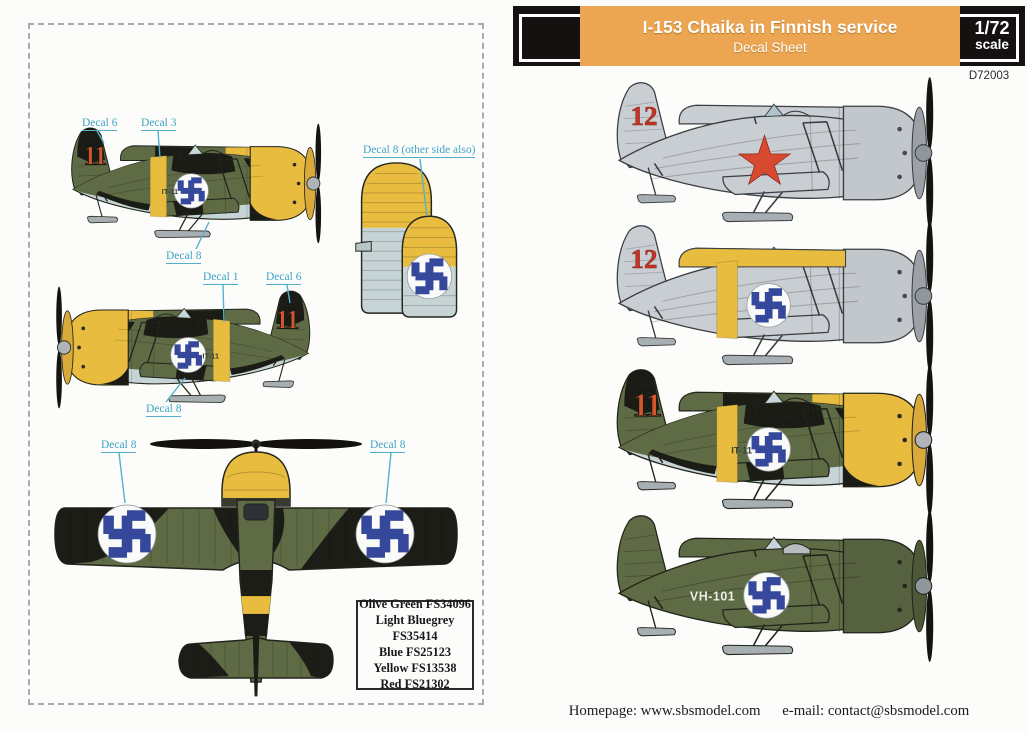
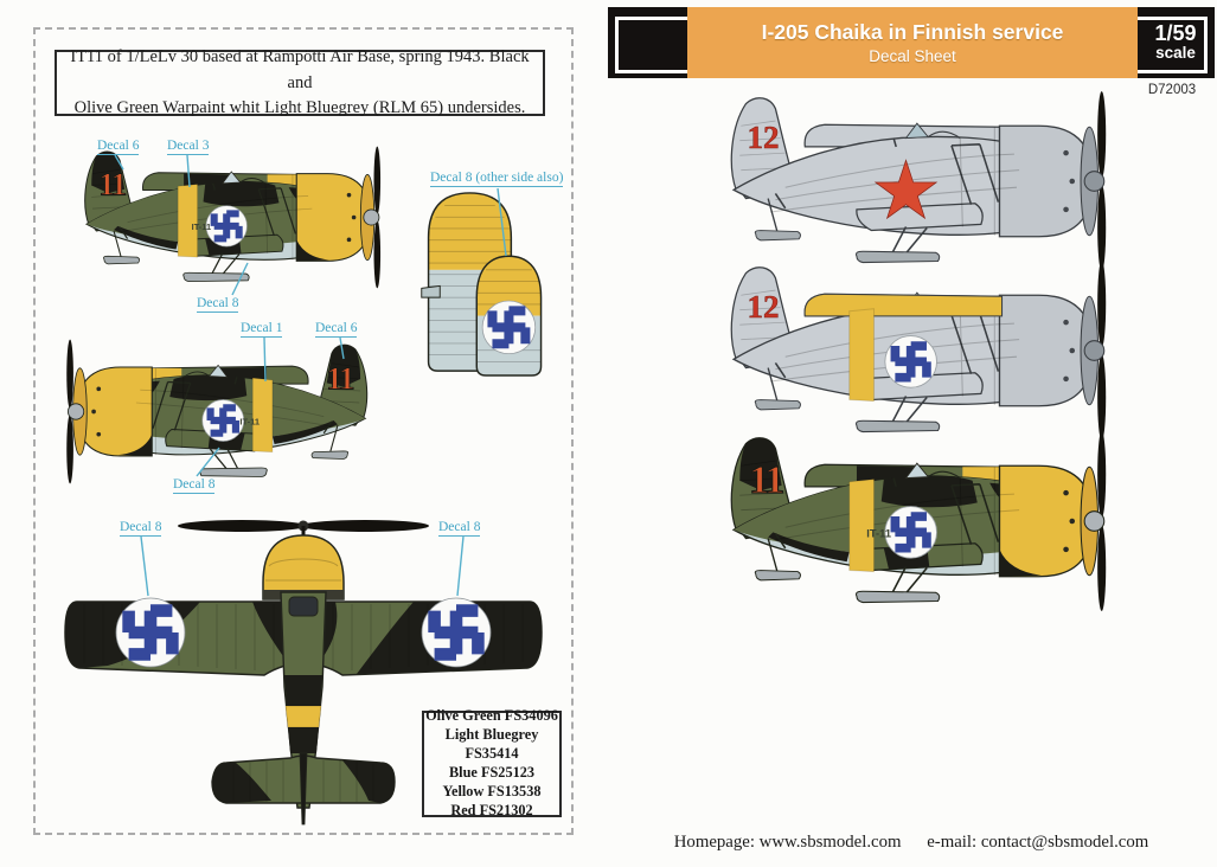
+ IT11 of 1/LeLv 30 based at Rämpötti Air Base, spring 1943. Black and
+ Olive Green Warpaint whit Light Bluegrey (RLM 65) undersides.
  IT-11
  11
  IT-11
  11
  Decal 6
  Decal 3
  Decal 8
  Decal 8 (other side also)
  Decal 1
  Decal 6
  Decal 8
  Decal 8
  Decal 8
  Olive Green FS34096
  Light Bluegrey FS35414
  Blue FS25123
  Yellow FS13538
  Red FS21302
- I-153 Chaika in Finnish service
+ I-205 Chaika in Finnish service
  Decal Sheet
- 1/72
+ 1/59
  scale
  D72003
  12
  12
  IT-11
  11
- VH-101
  Homepage: www.sbsmodel.com e-mail: contact@sbsmodel.com
